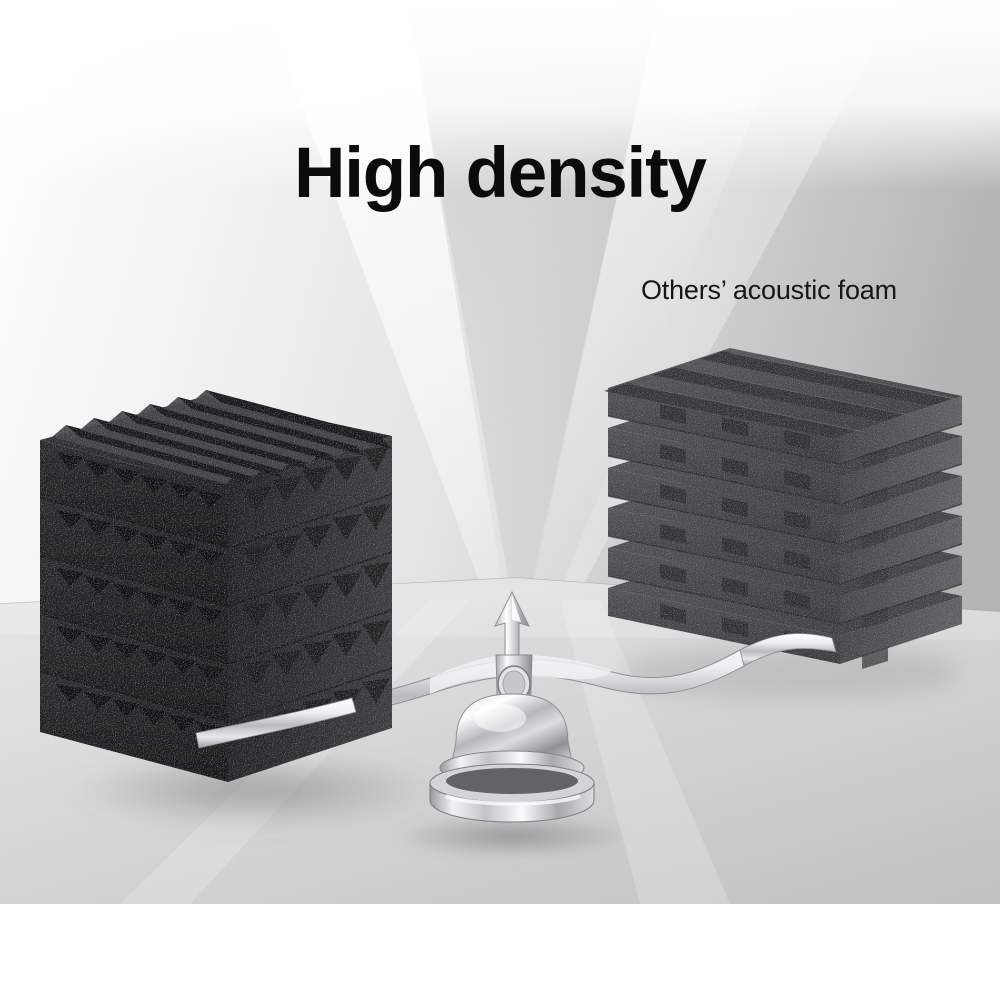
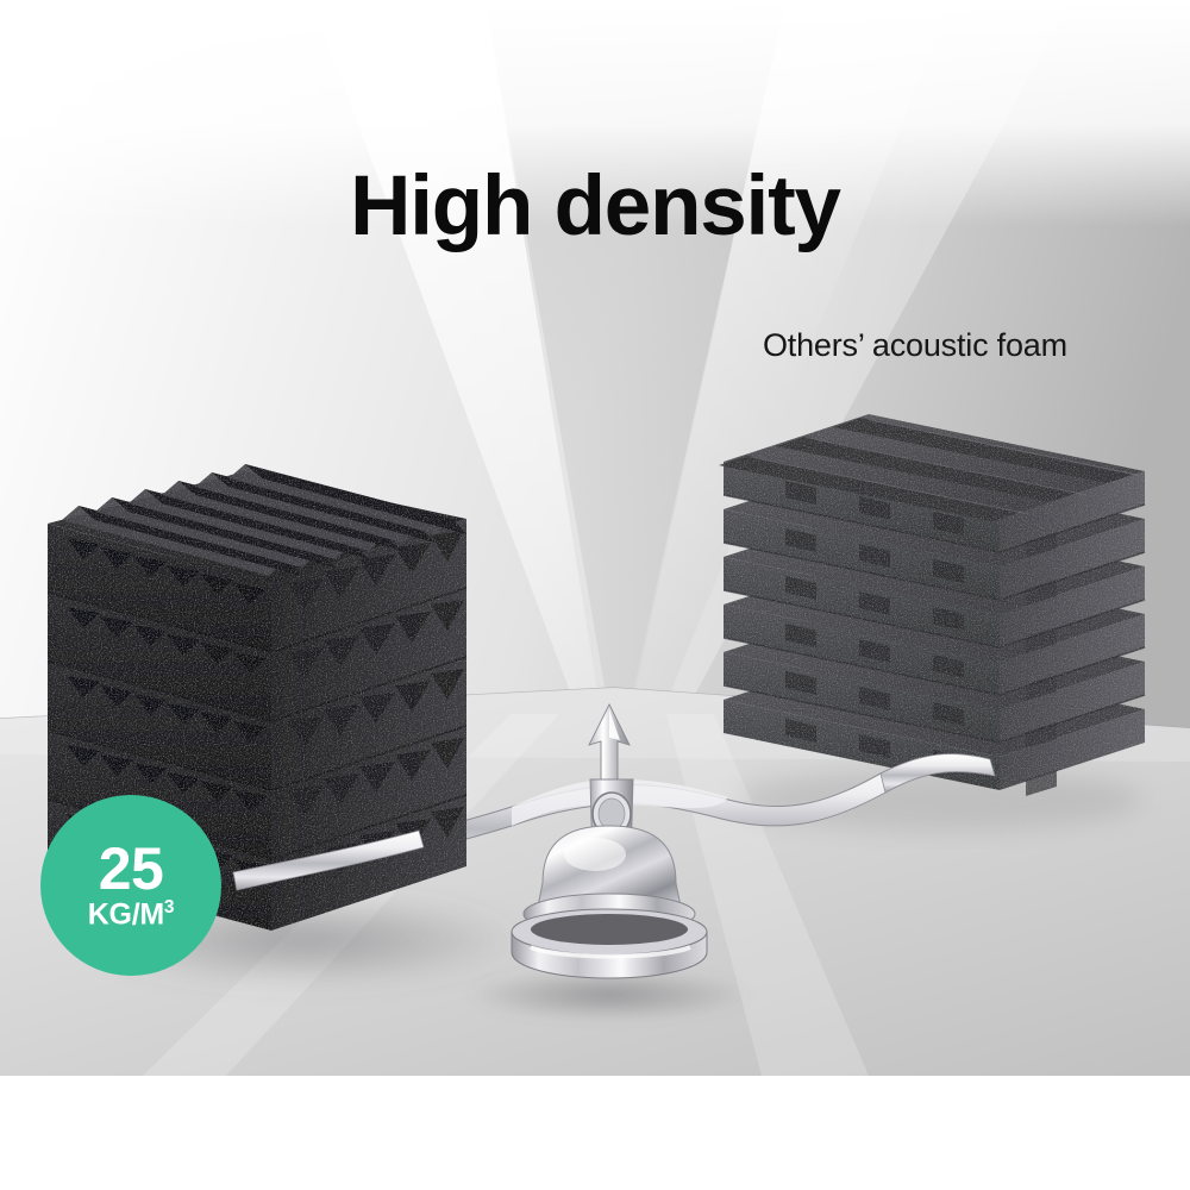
  High density
  Others’ acoustic foam
+ 25
+ KG/M3
